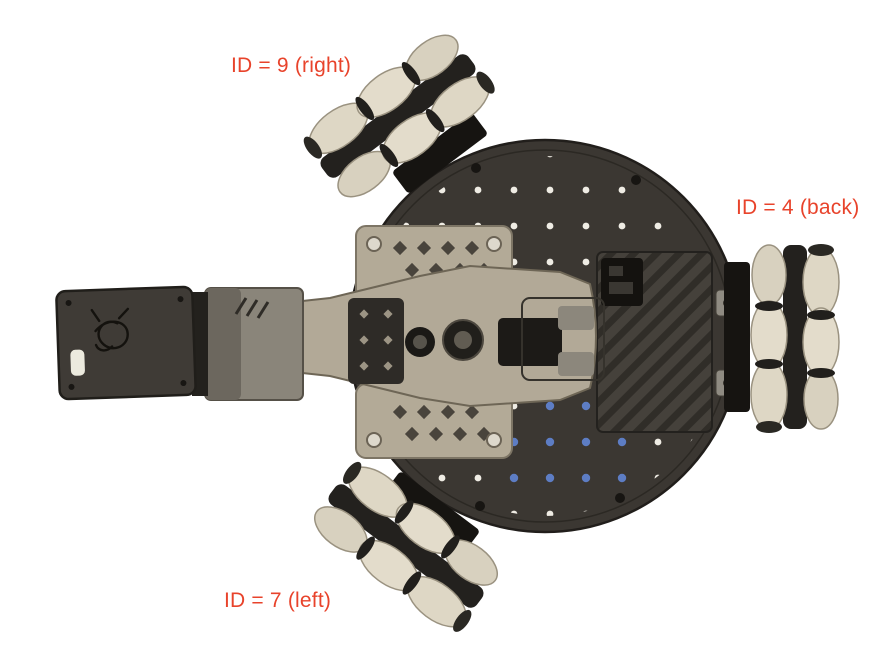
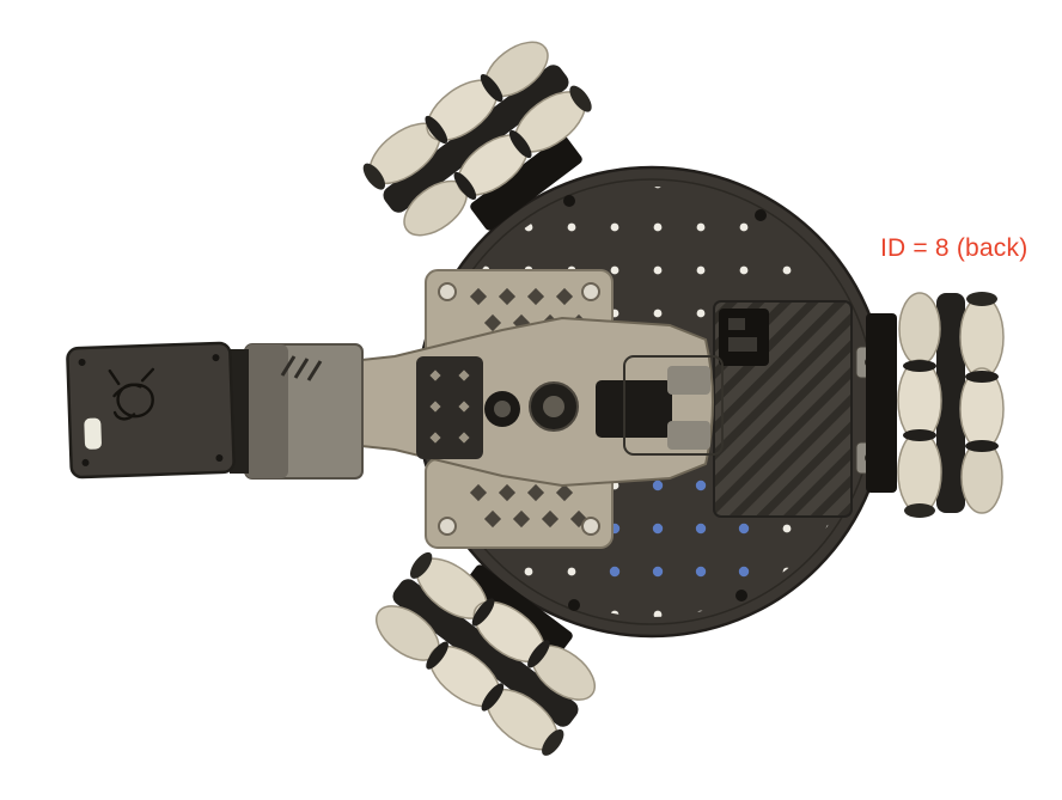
- ID = 9 (right)
- ID = 4 (back)
+ ID = 8 (back)
- ID = 7 (left)
